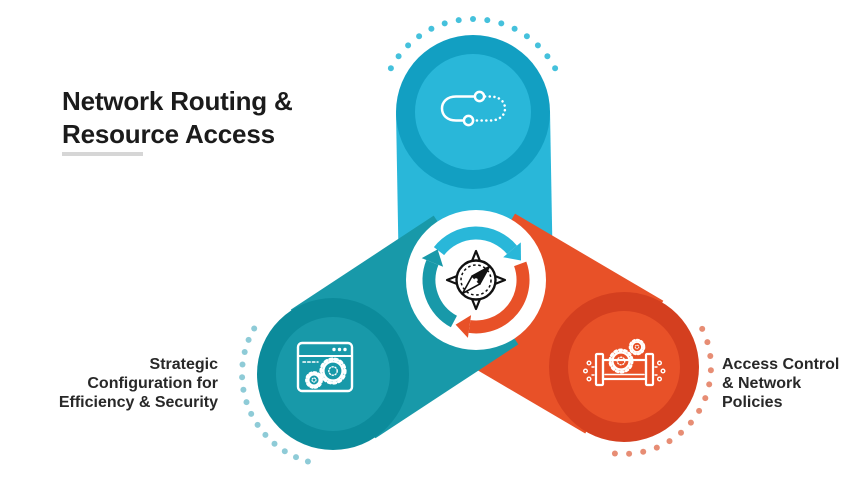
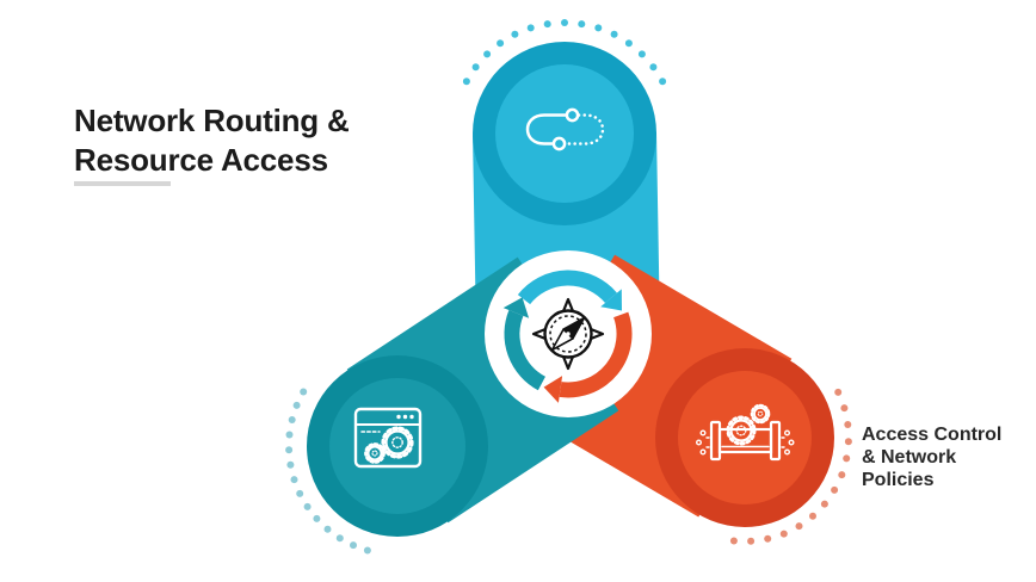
  Network Routing &
  Resource Access
- Strategic
- Configuration for
- Efficiency & Security
  Access Control
  & Network
  Policies
